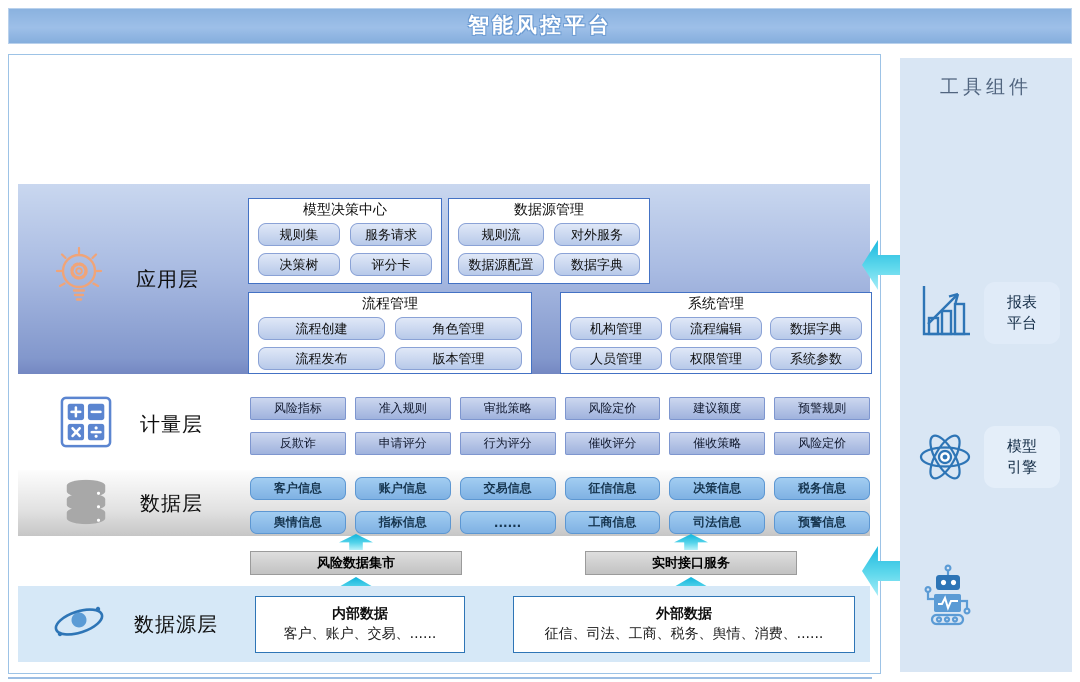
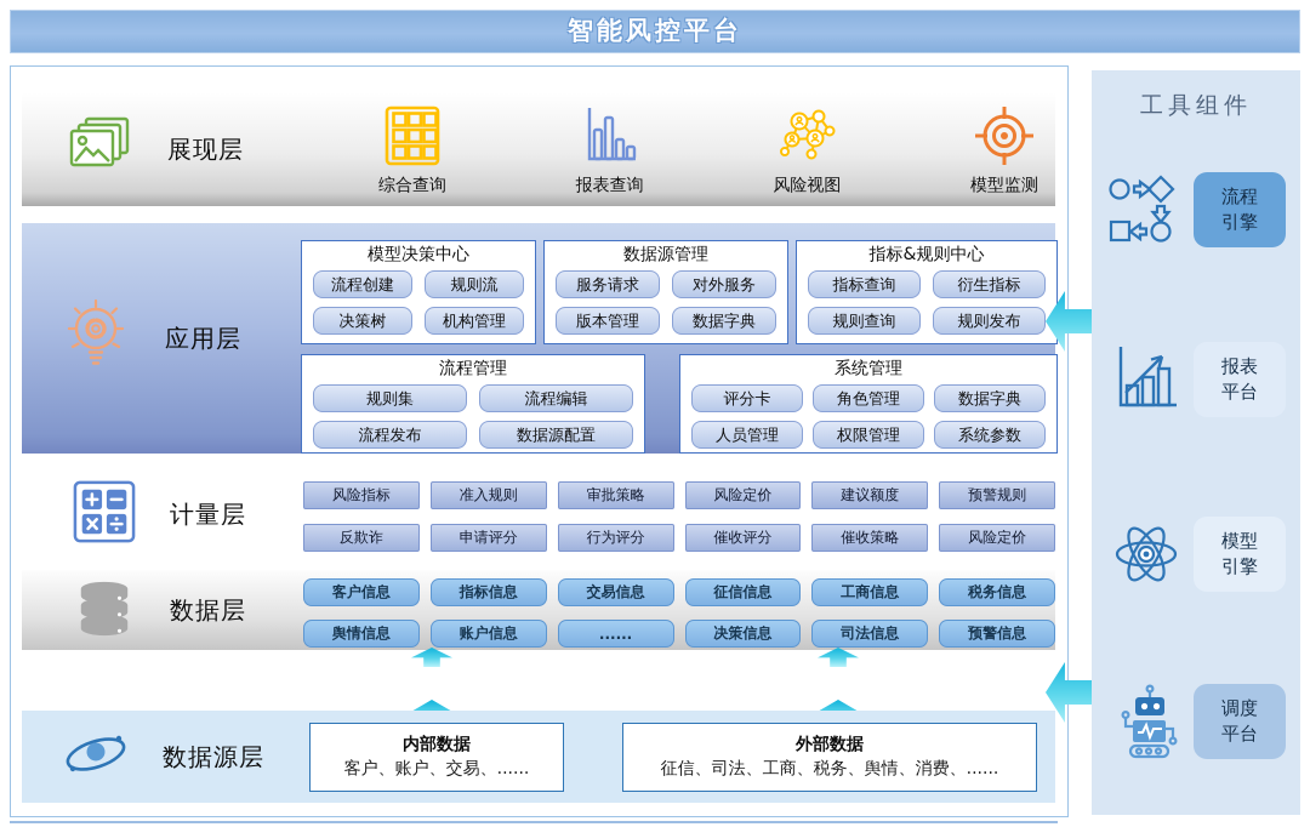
  智能风控平台
+ 展现层
+ 综合查询
+ 报表查询
+ 风险视图
+ 模型监测
  应用层
  模型决策中心
- 规则集
+ 流程创建
- 服务请求
+ 规则流
  决策树
- 评分卡
+ 机构管理
  数据源管理
- 规则流
+ 服务请求
  对外服务
- 数据源配置
+ 版本管理
  数据字典
+ 指标&规则中心
+ 指标查询
+ 衍生指标
+ 规则查询
+ 规则发布
  流程管理
- 流程创建
+ 规则集
- 角色管理
+ 流程编辑
  流程发布
- 版本管理
+ 数据源配置
  系统管理
- 机构管理
+ 评分卡
- 流程编辑
+ 角色管理
  数据字典
  人员管理
  权限管理
  系统参数
  计量层
  风险指标
  准入规则
  审批策略
  风险定价
  建议额度
  预警规则
  反欺诈
  申请评分
  行为评分
  催收评分
  催收策略
  风险定价
  数据层
  客户信息
- 账户信息
+ 指标信息
  交易信息
  征信信息
- 决策信息
+ 工商信息
  税务信息
  舆情信息
- 指标信息
+ 账户信息
  ......
- 工商信息
+ 决策信息
  司法信息
  预警信息
- 风险数据集市
- 实时接口服务
  数据源层
  内部数据
  客户、账户、交易、......
  外部数据
  征信、司法、工商、税务、舆情、消费、......
  工具组件
+ 流程引擎
  报表平台
  模型引擎
+ 调度平台
